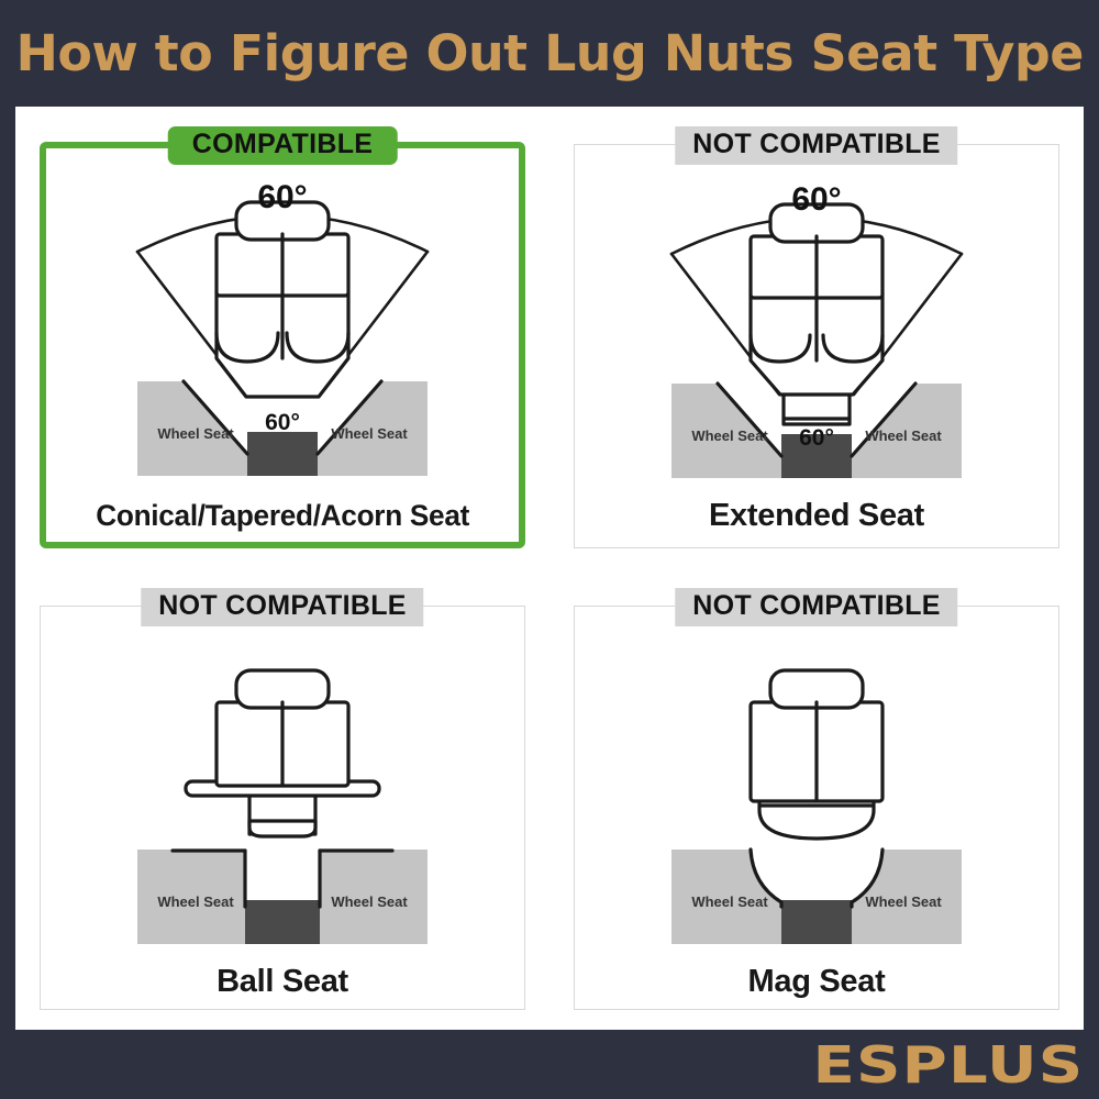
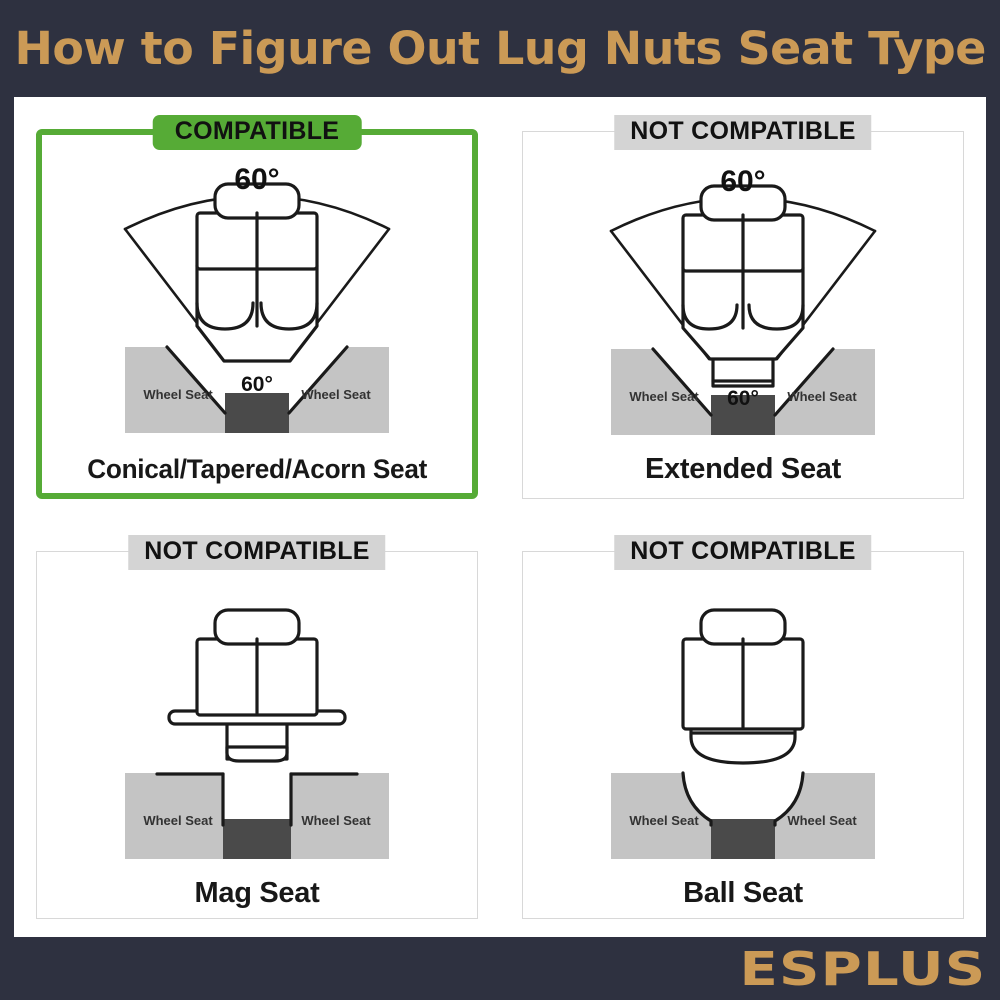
  How to Figure Out Lug Nuts Seat Type
  COMPATIBLE
  60°
  60°
  Wheel Seat
  Wheel Seat
  Conical/Tapered/Acorn Seat
  NOT COMPATIBLE
  60°
  60°
  Wheel Seat
  Wheel Seat
  Extended Seat
  NOT COMPATIBLE
  Wheel Seat
  Wheel Seat
- Ball Seat
+ Mag Seat
  NOT COMPATIBLE
  Wheel Seat
  Wheel Seat
- Mag Seat
+ Ball Seat
  ESPLUS
